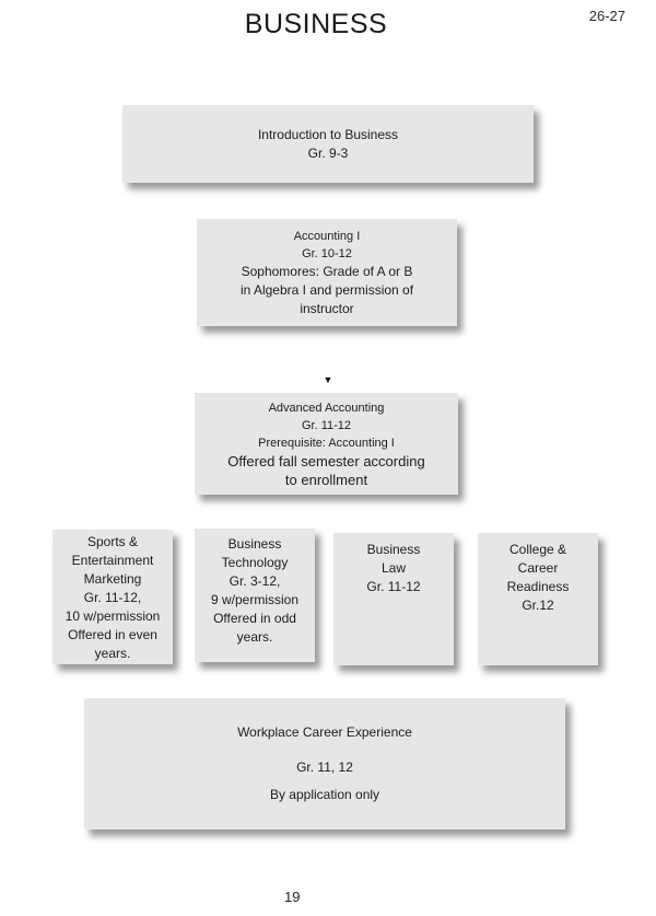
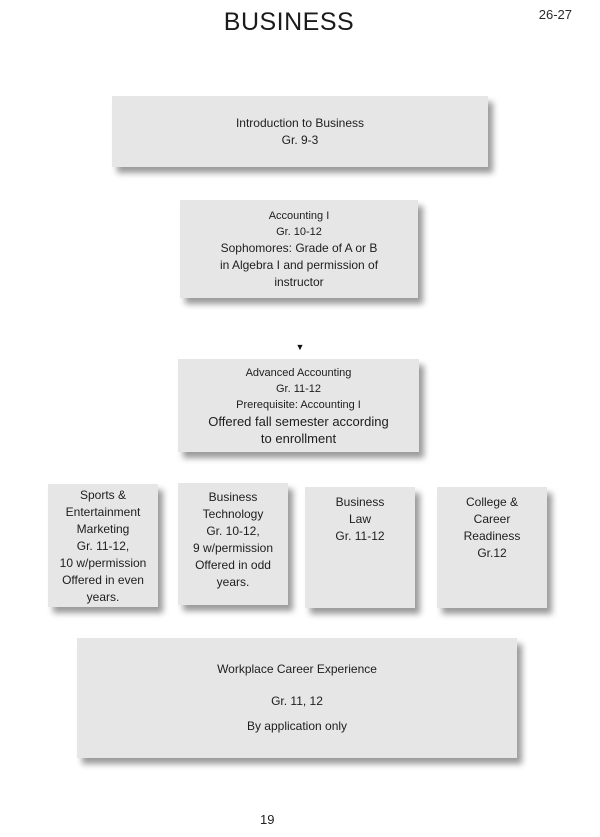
  26-27
  BUSINESS
  Introduction to Business
  Gr. 9-3
  Accounting I
  Gr. 10-12
  Sophomores: Grade of A or B
  in Algebra I and permission of
  instructor
  ▼
  Advanced Accounting
  Gr. 11-12
  Prerequisite: Accounting I
  Offered fall semester according
  to enrollment
  Sports &
  Entertainment
  Marketing
  Gr. 11-12,
  10 w/permission
  Offered in even
  years.
  Business
  Technology
- Gr. 3-12,
+ Gr. 10-12,
  9 w/permission
  Offered in odd
  years.
  Business
  Law
  Gr. 11-12
  College &
  Career
  Readiness
  Gr.12
  Workplace Career Experience
  Gr. 11, 12
  By application only
  19
